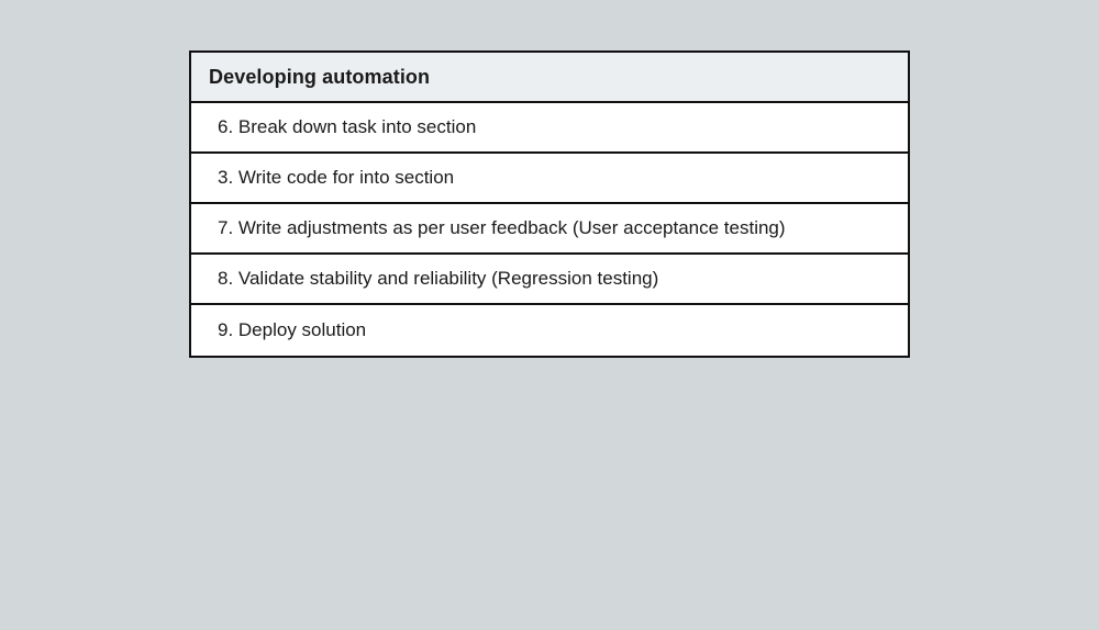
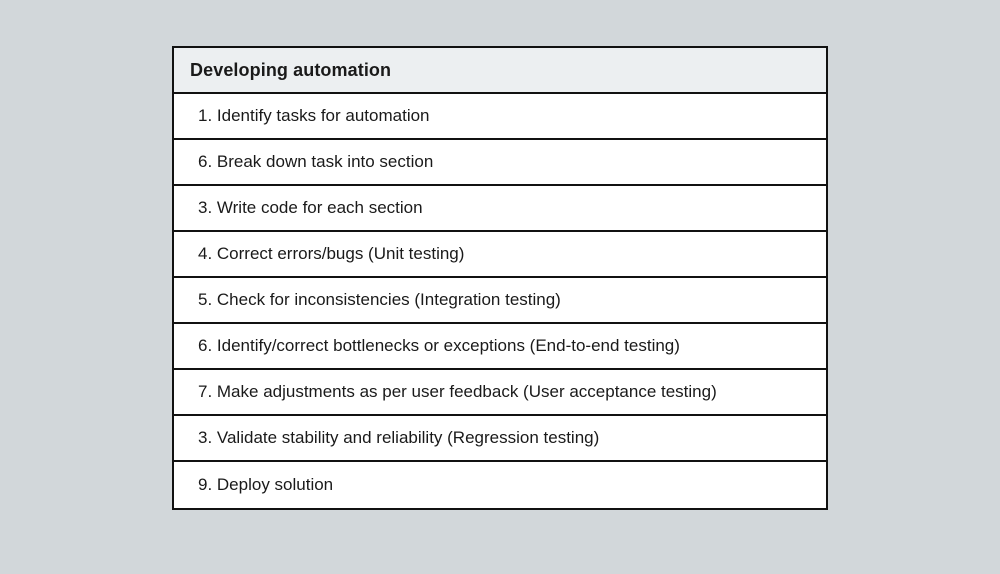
  Developing automation
+ 1. Identify tasks for automation
  6. Break down task into section
- 3. Write code for into section
+ 3. Write code for each section
+ 4. Correct errors/bugs (Unit testing)
+ 5. Check for inconsistencies (Integration testing)
+ 6. Identify/correct bottlenecks or exceptions (End-to-end testing)
- 7. Write adjustments as per user feedback (User acceptance testing)
+ 7. Make adjustments as per user feedback (User acceptance testing)
- 8. Validate stability and reliability (Regression testing)
+ 3. Validate stability and reliability (Regression testing)
  9. Deploy solution
